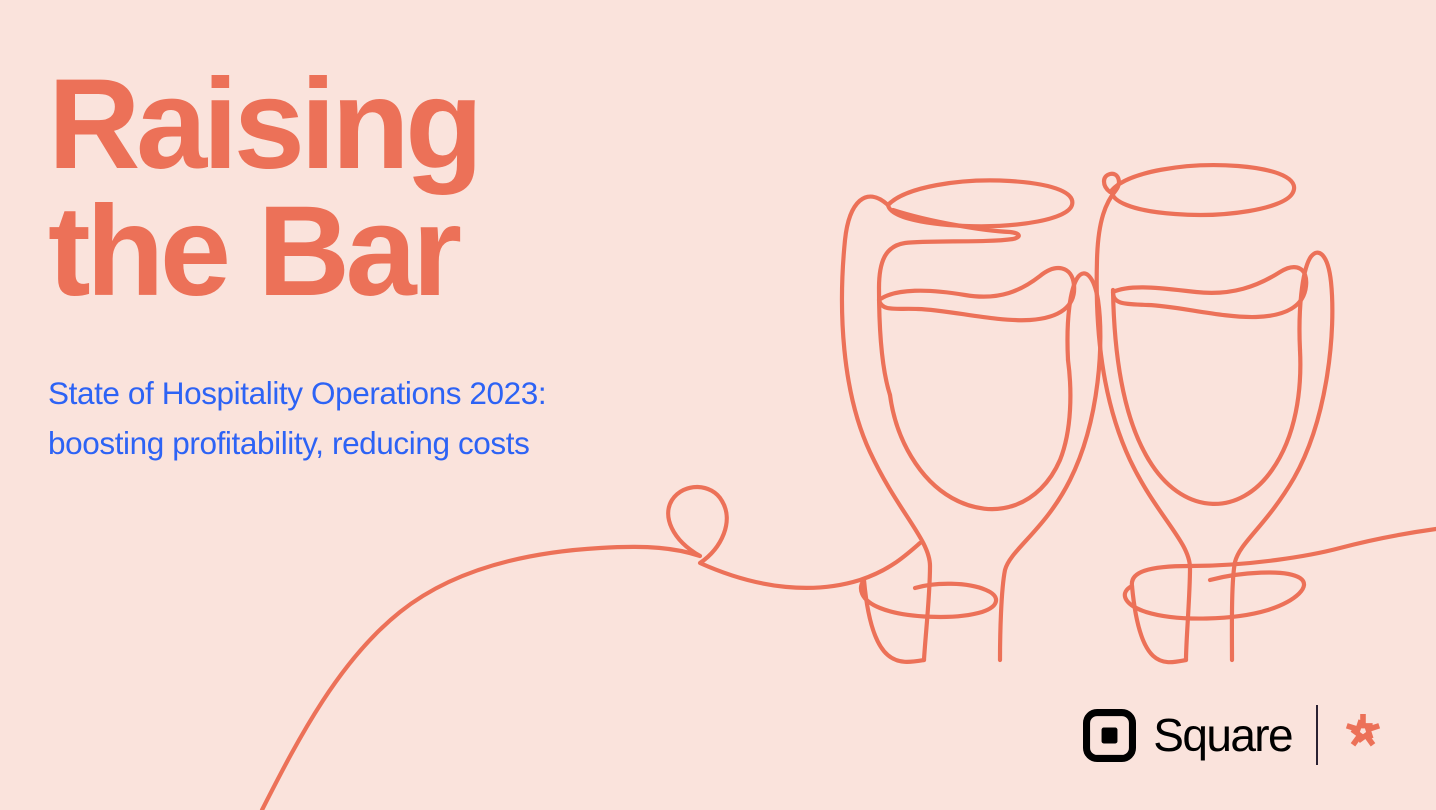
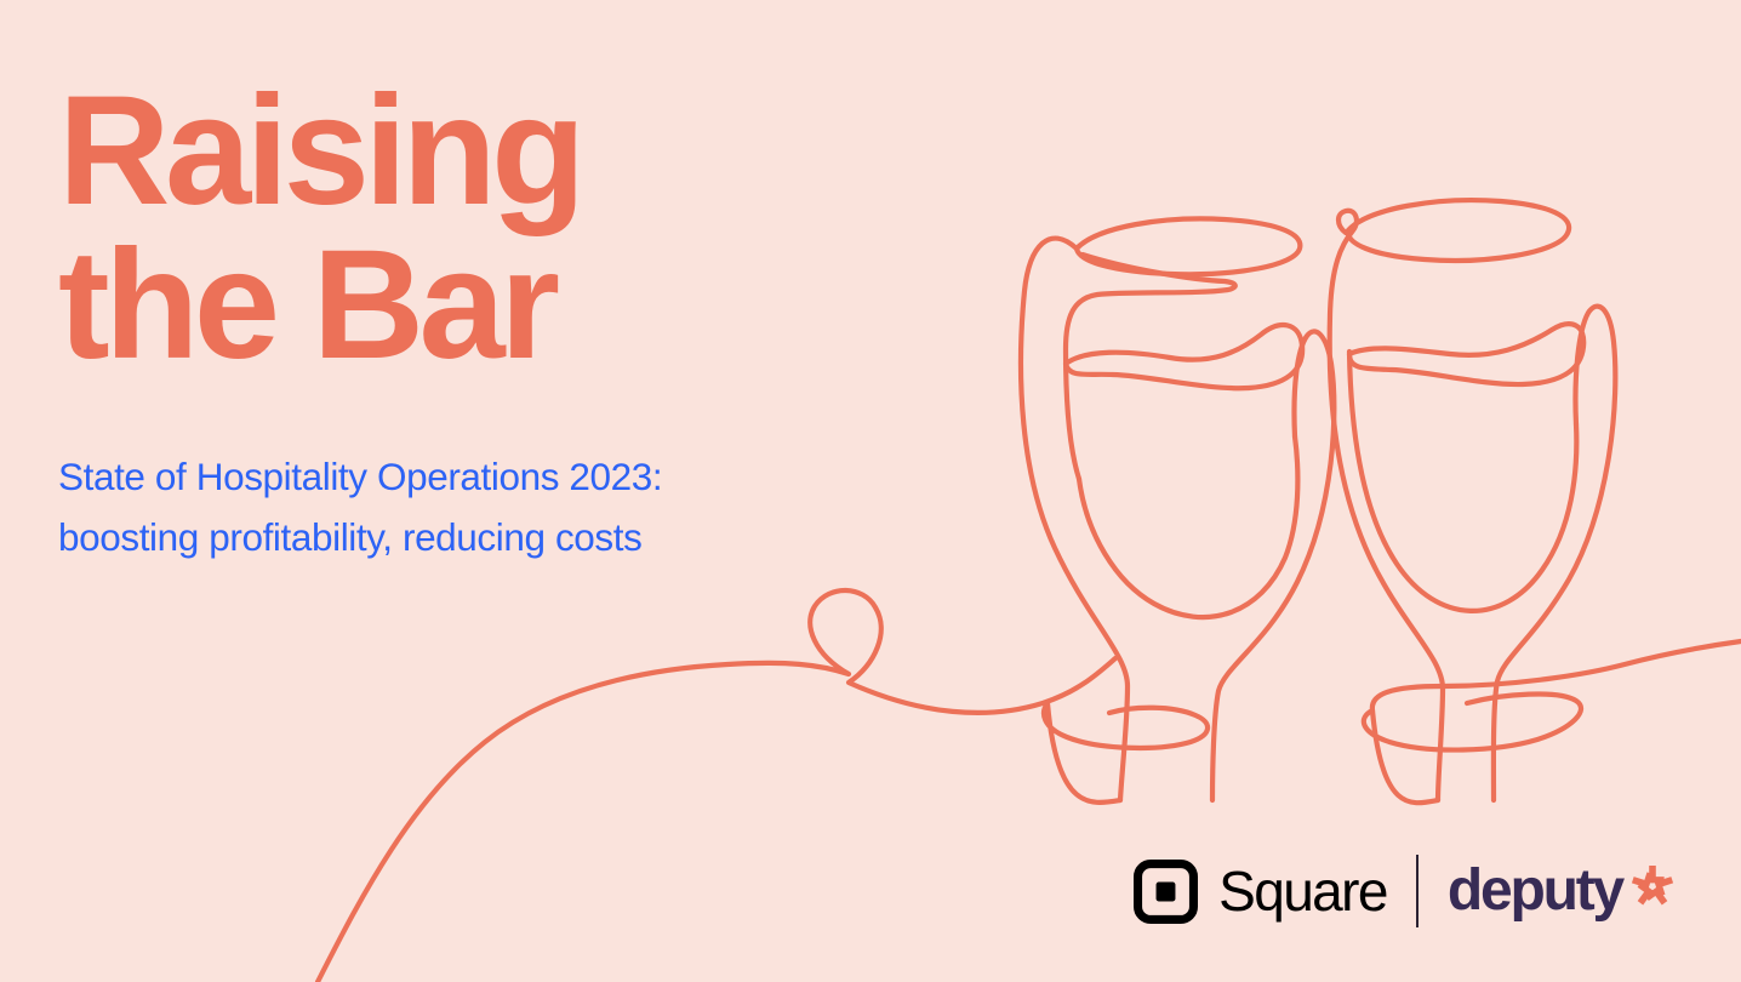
  Raising
  the Bar
  State of Hospitality Operations 2023:
  boosting profitability, reducing costs
  Square
+ deputy
